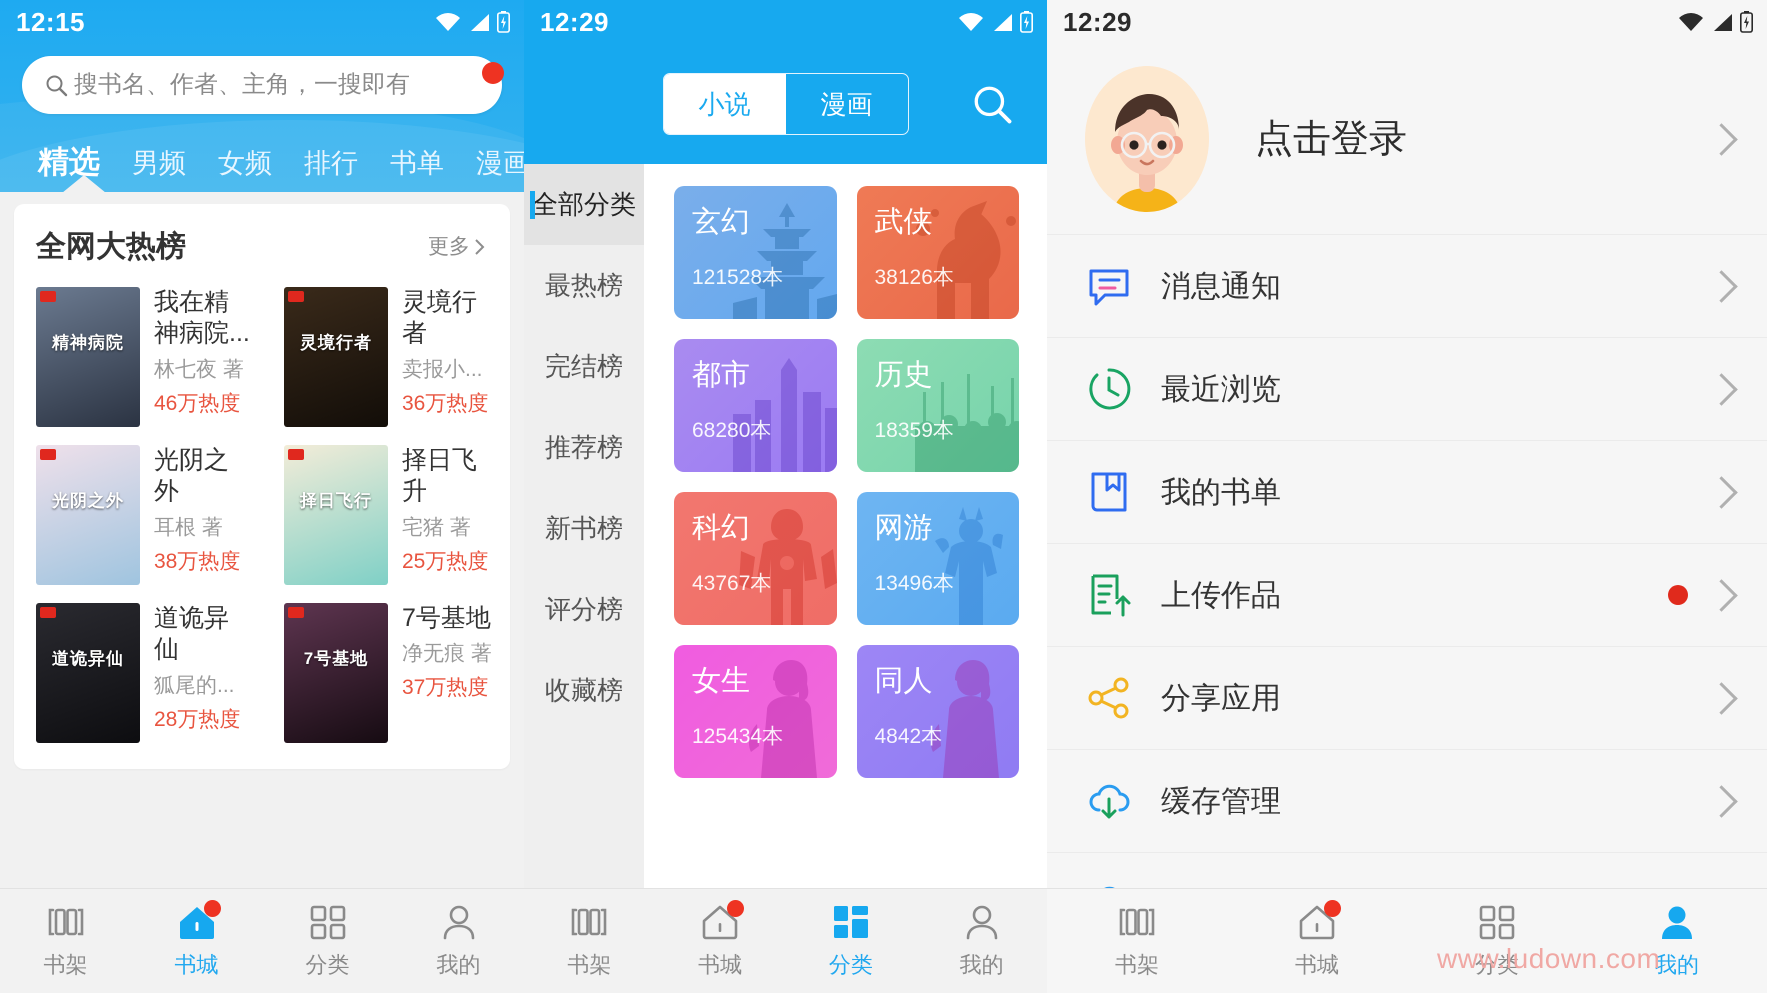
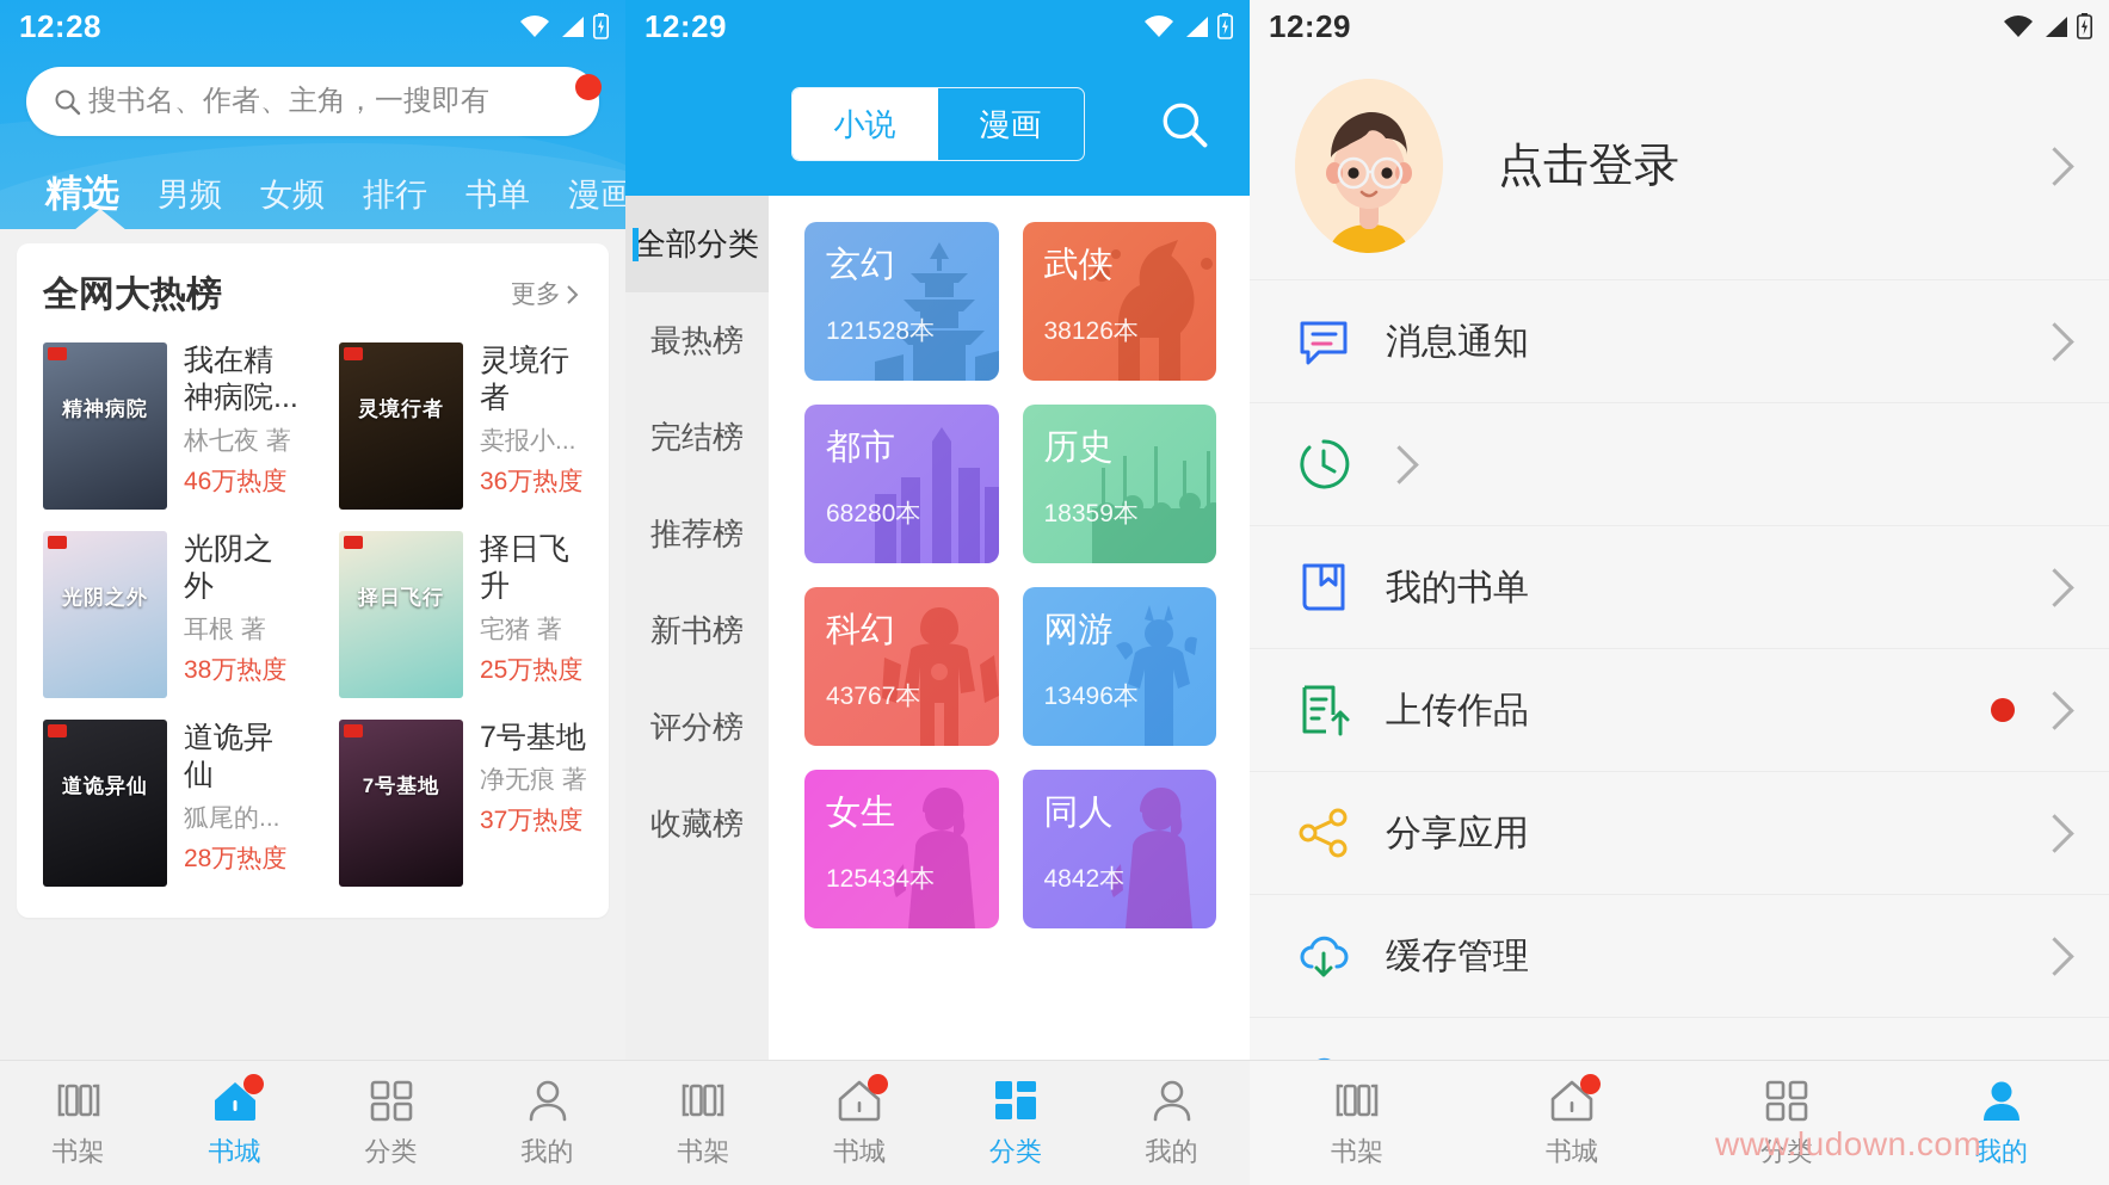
- 12:15
+ 12:28
  搜书名、作者、主角，一搜即有
  精选
  男频
  女频
  排行
  书单
  漫画
  全网大热榜
  更多
  精神病院
  我在精神病院...
  林七夜 著
  46万热度
  灵境行者
  灵境行者
  卖报小...
  36万热度
  光阴之外
  光阴之外
  耳根 著
  38万热度
  择日飞行
  择日飞升
  宅猪 著
  25万热度
  道诡异仙
  道诡异仙
  狐尾的...
  28万热度
  7号基地
  7号基地
  净无痕 著
  37万热度
  书架
  书城
  分类
  我的
  12:29
  小说
  漫画
  全部分类
  最热榜
  完结榜
  推荐榜
  新书榜
  评分榜
  收藏榜
  玄幻
  121528本
  武侠
  38126本
  都市
  68280本
  历史
  18359本
  科幻
  43767本
  网游
  13496本
  女生
  125434本
  同人
  4842本
  书架
  书城
  分类
  我的
  12:29
  点击登录
  消息通知
- 最近浏览
  我的书单
  上传作品
  分享应用
  缓存管理
  www.ludown.com
  书架
  书城
  分类
  我的
